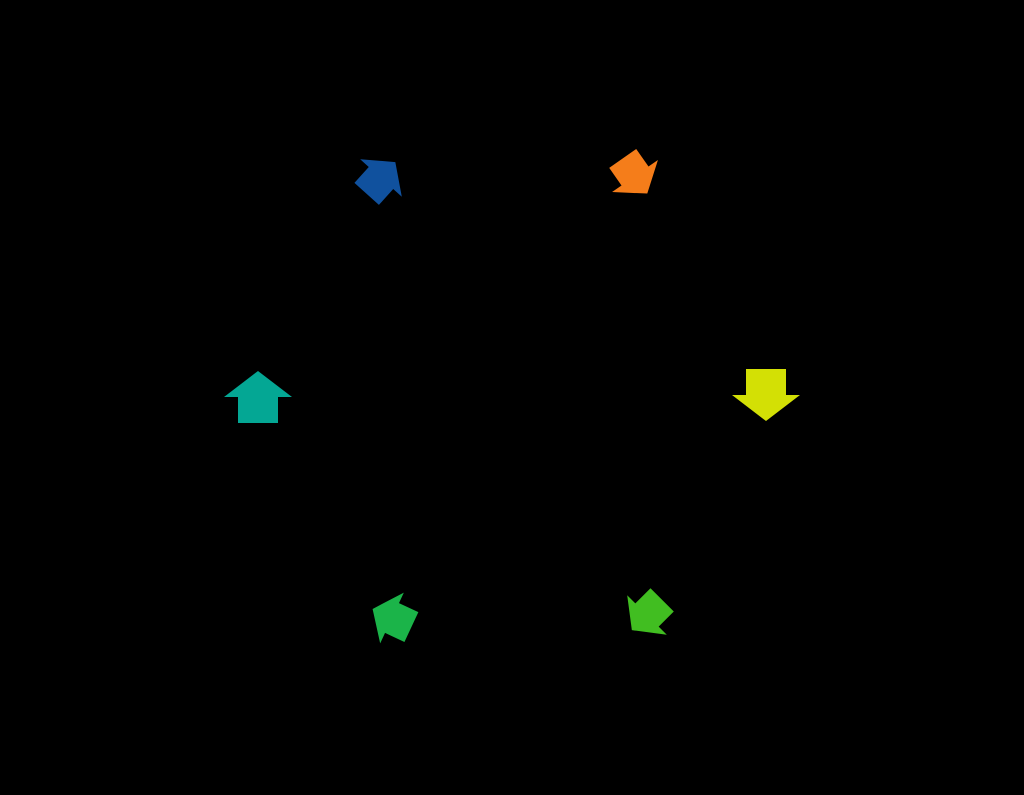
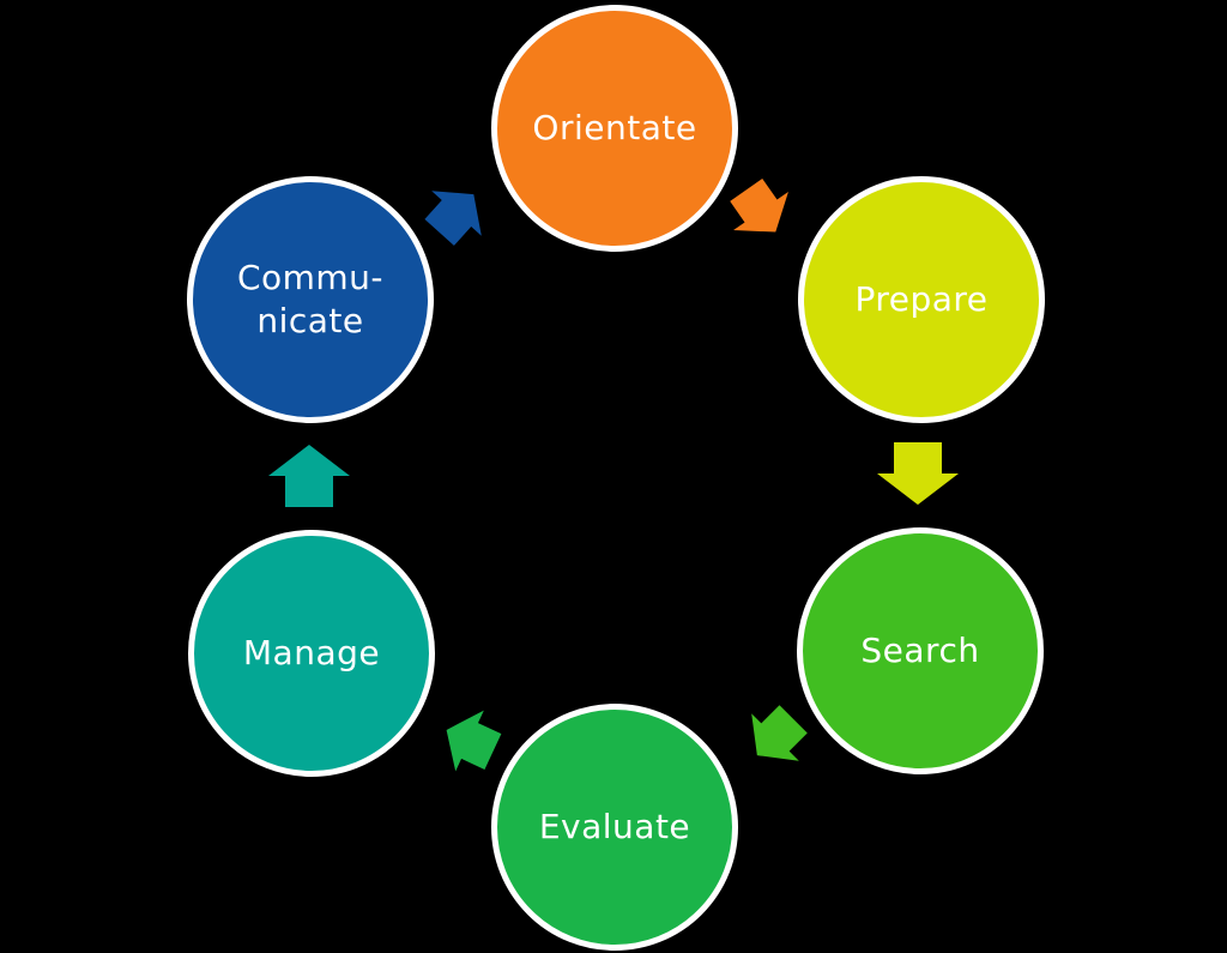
+ Orientate
+ Prepare
+ Search
+ Evaluate
+ Manage
+ Commu-
+ nicate
